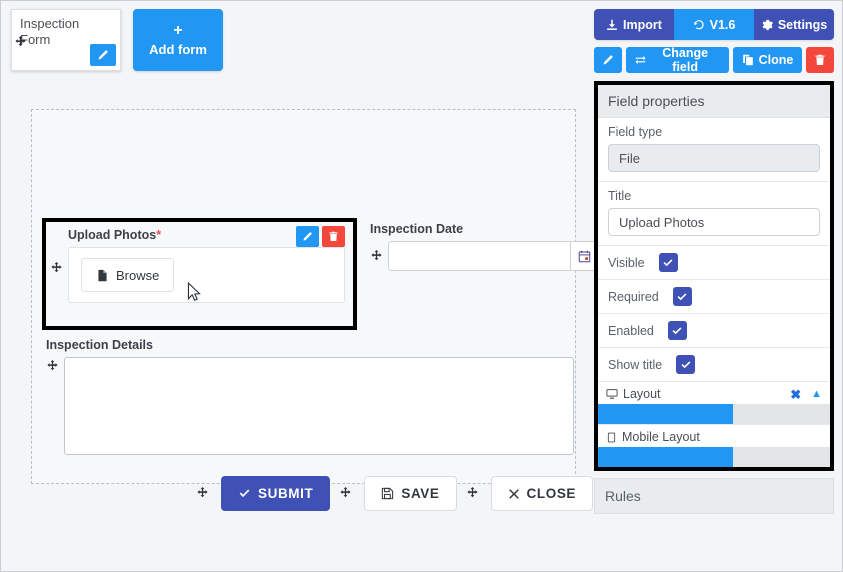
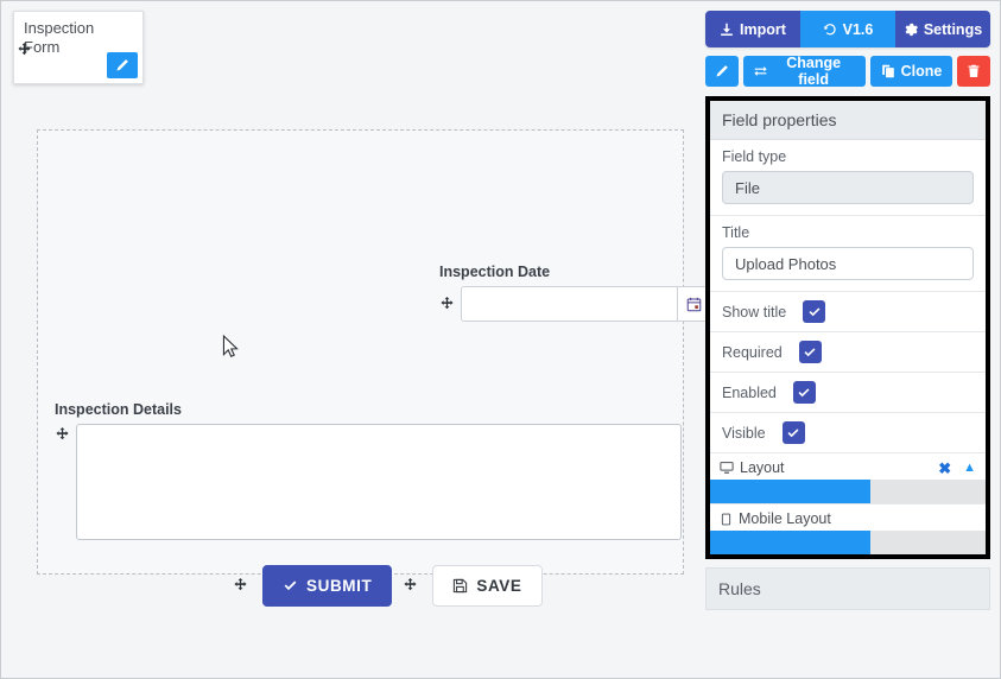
  Inspection orm
- +
- Add form
- Upload Photos*
- Browse
  Inspection Date
  Inspection Details
  SUBMIT
  SAVE
- CLOSE
  Import
  V1.6
  Settings
  Change field
  Clone
  Field properties
  Field type
  File
  Title
  Upload Photos
- Visible
+ Show title
  Required
  Enabled
- Show title
+ Visible
  Layout
  ✖
  ▲
  Mobile Layout
  Rules
